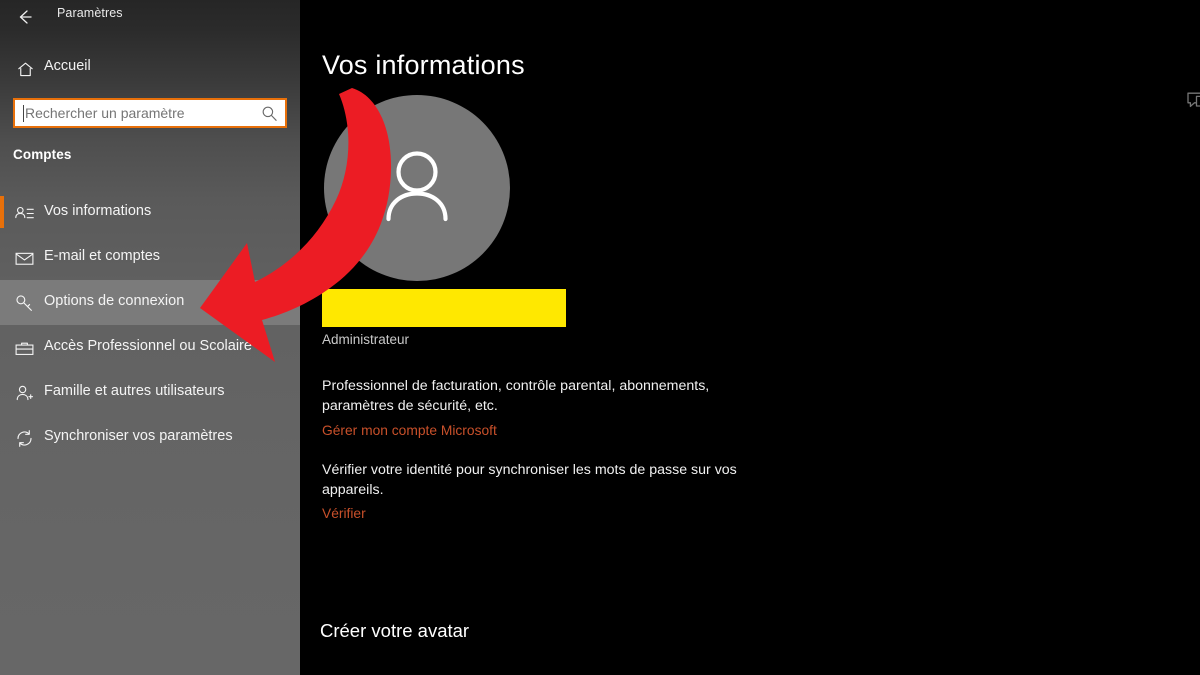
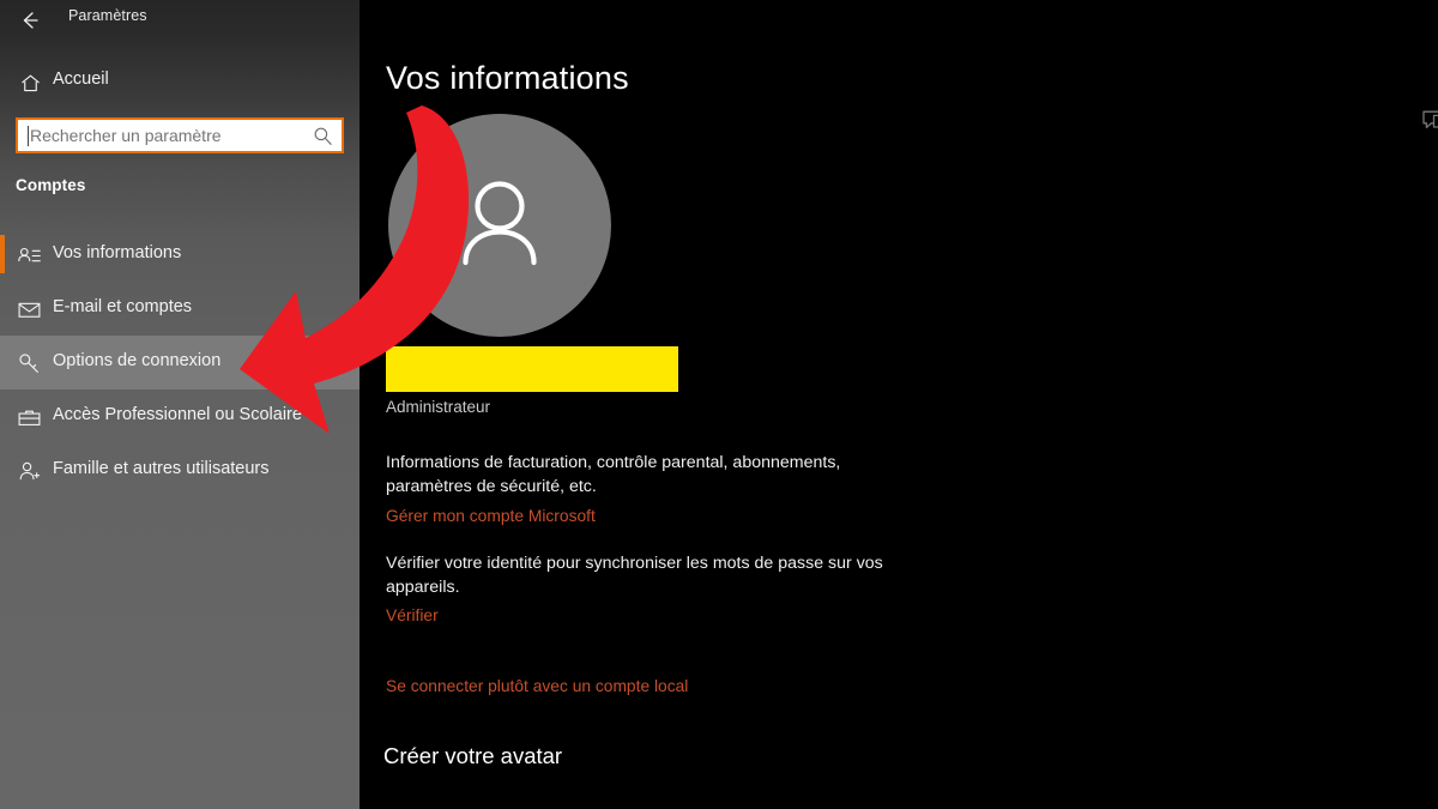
  Paramètres
  Accueil
  Rechercher un paramètre
  Comptes
  Vos informations
  E-mail et comptes
  Options de connexion
  Accès Professionnel ou Scolaire
  Famille et autres utilisateurs
- Synchroniser vos paramètres
  Vos informations
  Administrateur
- Professionnel de facturation, contrôle parental, abonnements, paramètres de sécurité, etc.
+ Informations de facturation, contrôle parental, abonnements, paramètres de sécurité, etc.
  Gérer mon compte Microsoft
  Vérifier votre identité pour synchroniser les mots de passe sur vos appareils.
  Vérifier
+ Se connecter plutôt avec un compte local
  Créer votre avatar
